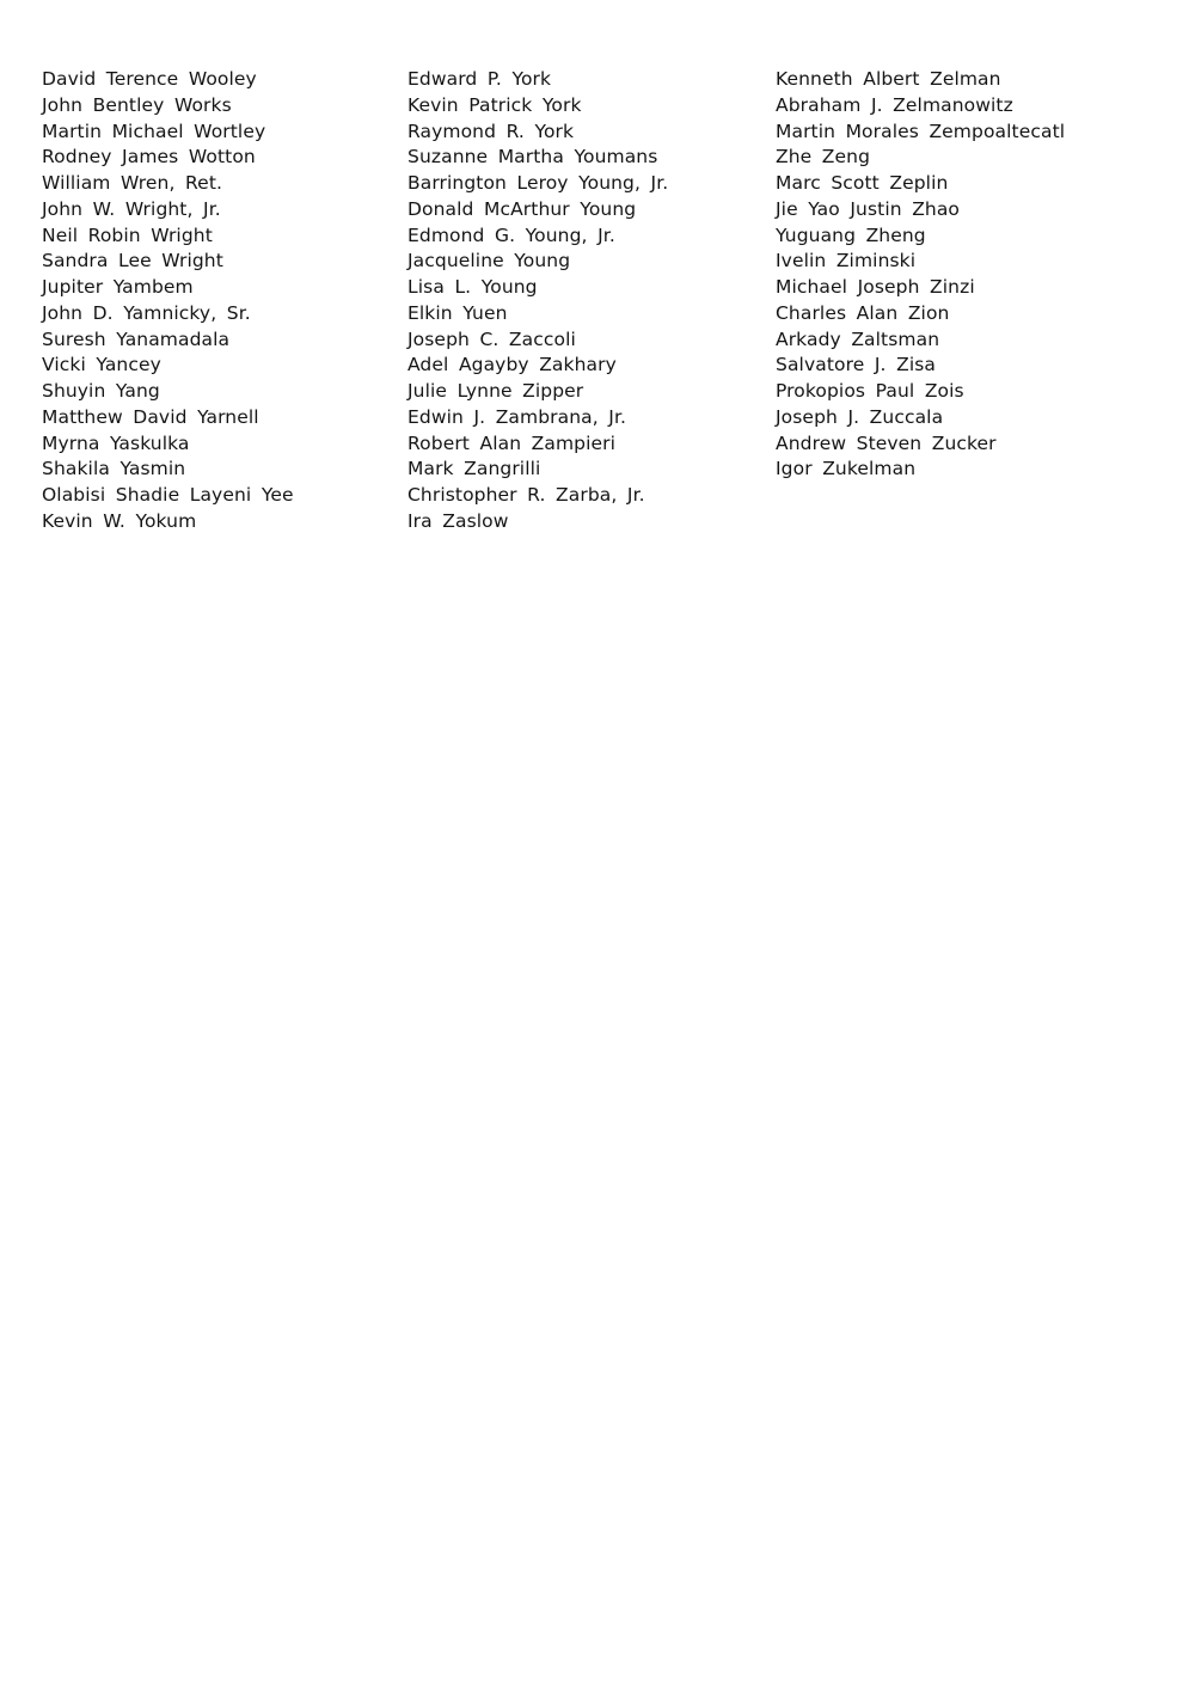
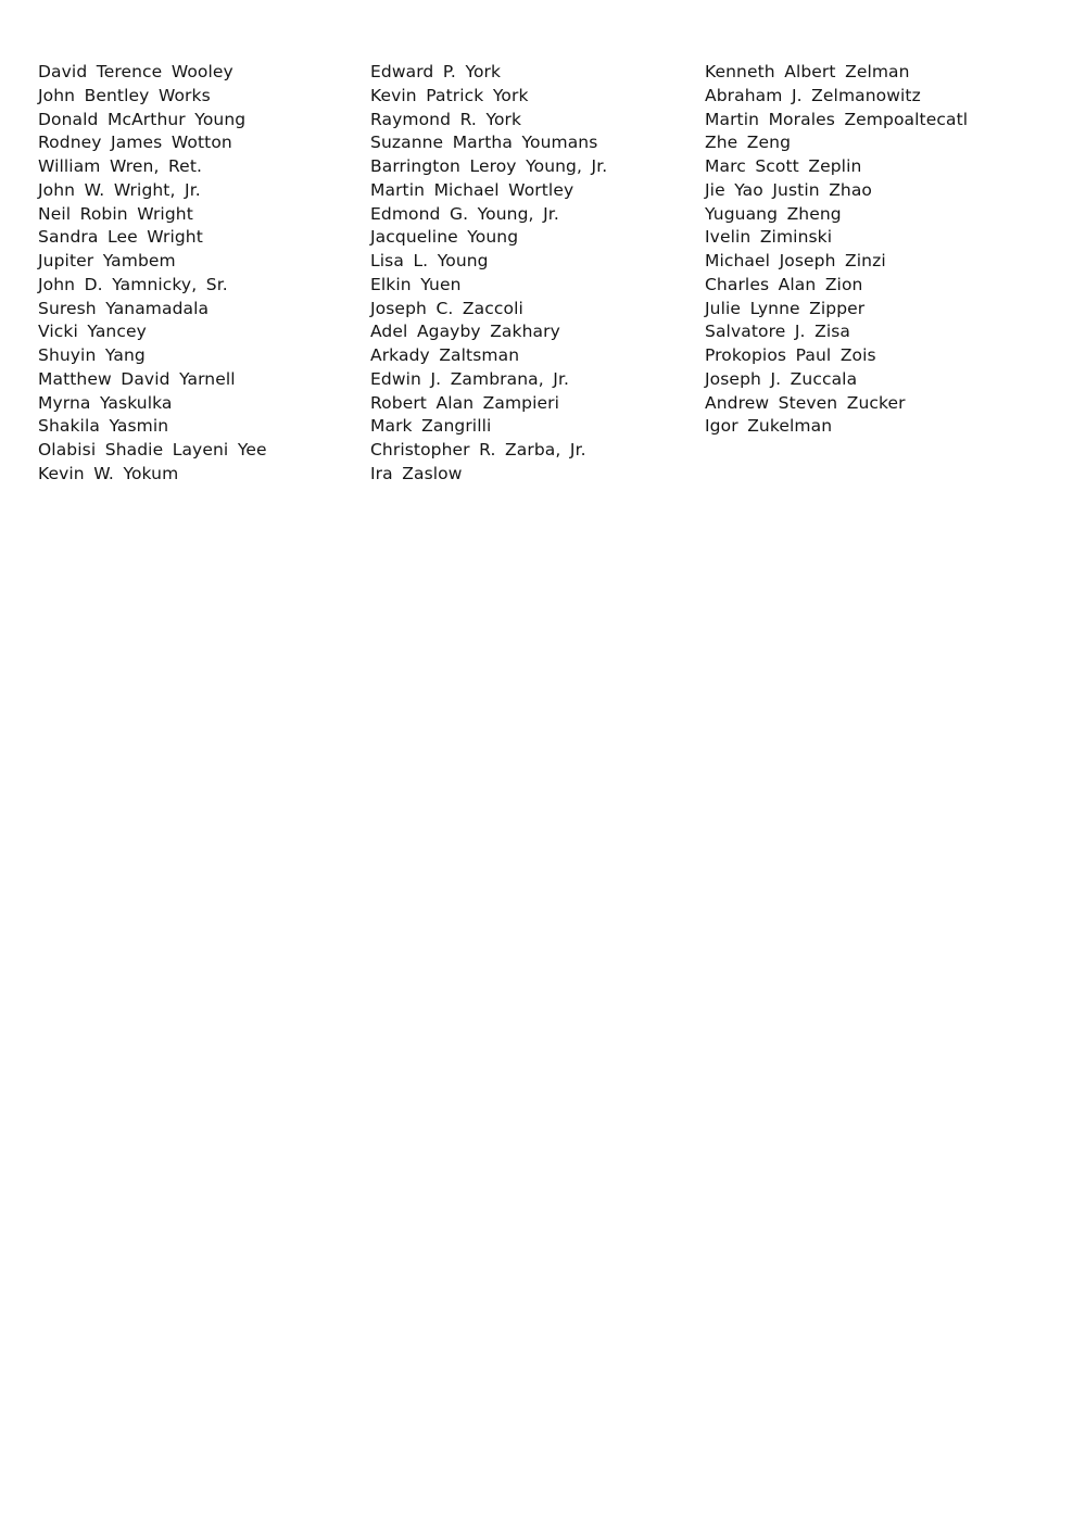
  David Terence Wooley
  John Bentley Works
- Martin Michael Wortley
+ Donald McArthur Young
  Rodney James Wotton
  William Wren, Ret.
  John W. Wright, Jr.
  Neil Robin Wright
  Sandra Lee Wright
  Jupiter Yambem
  John D. Yamnicky, Sr.
  Suresh Yanamadala
  Vicki Yancey
  Shuyin Yang
  Matthew David Yarnell
  Myrna Yaskulka
  Shakila Yasmin
  Olabisi Shadie Layeni Yee
  Kevin W. Yokum
  Edward P. York
  Kevin Patrick York
  Raymond R. York
  Suzanne Martha Youmans
  Barrington Leroy Young, Jr.
- Donald McArthur Young
+ Martin Michael Wortley
  Edmond G. Young, Jr.
  Jacqueline Young
  Lisa L. Young
  Elkin Yuen
  Joseph C. Zaccoli
  Adel Agayby Zakhary
- Julie Lynne Zipper
+ Arkady Zaltsman
  Edwin J. Zambrana, Jr.
  Robert Alan Zampieri
  Mark Zangrilli
  Christopher R. Zarba, Jr.
  Ira Zaslow
  Kenneth Albert Zelman
  Abraham J. Zelmanowitz
  Martin Morales Zempoaltecatl
  Zhe Zeng
  Marc Scott Zeplin
  Jie Yao Justin Zhao
  Yuguang Zheng
  Ivelin Ziminski
  Michael Joseph Zinzi
  Charles Alan Zion
- Arkady Zaltsman
+ Julie Lynne Zipper
  Salvatore J. Zisa
  Prokopios Paul Zois
  Joseph J. Zuccala
  Andrew Steven Zucker
  Igor Zukelman
